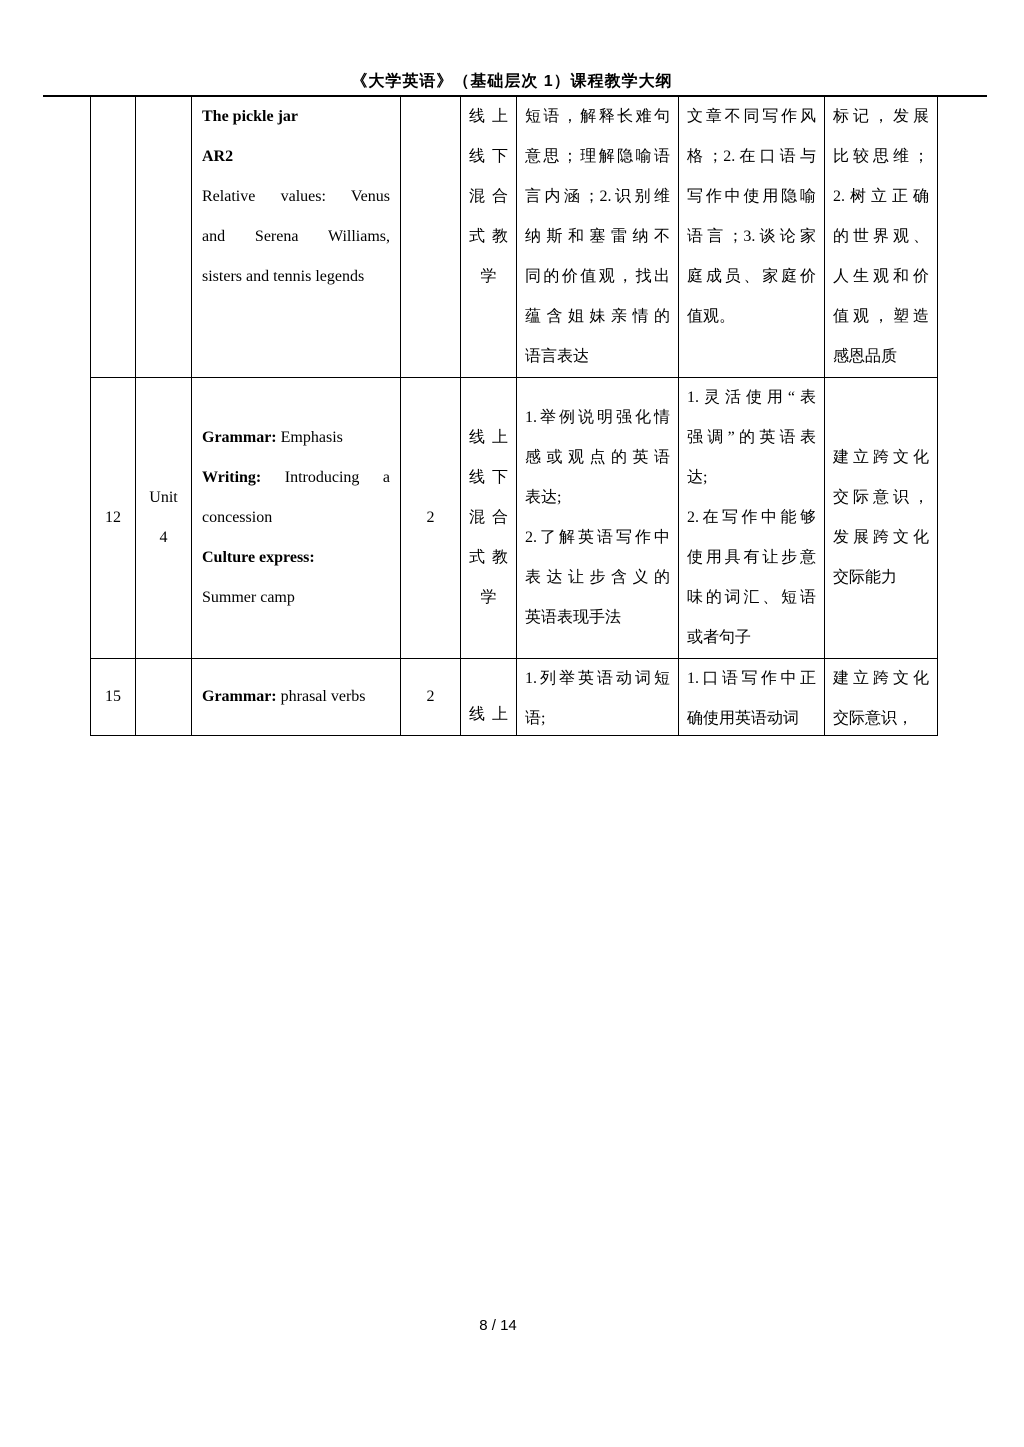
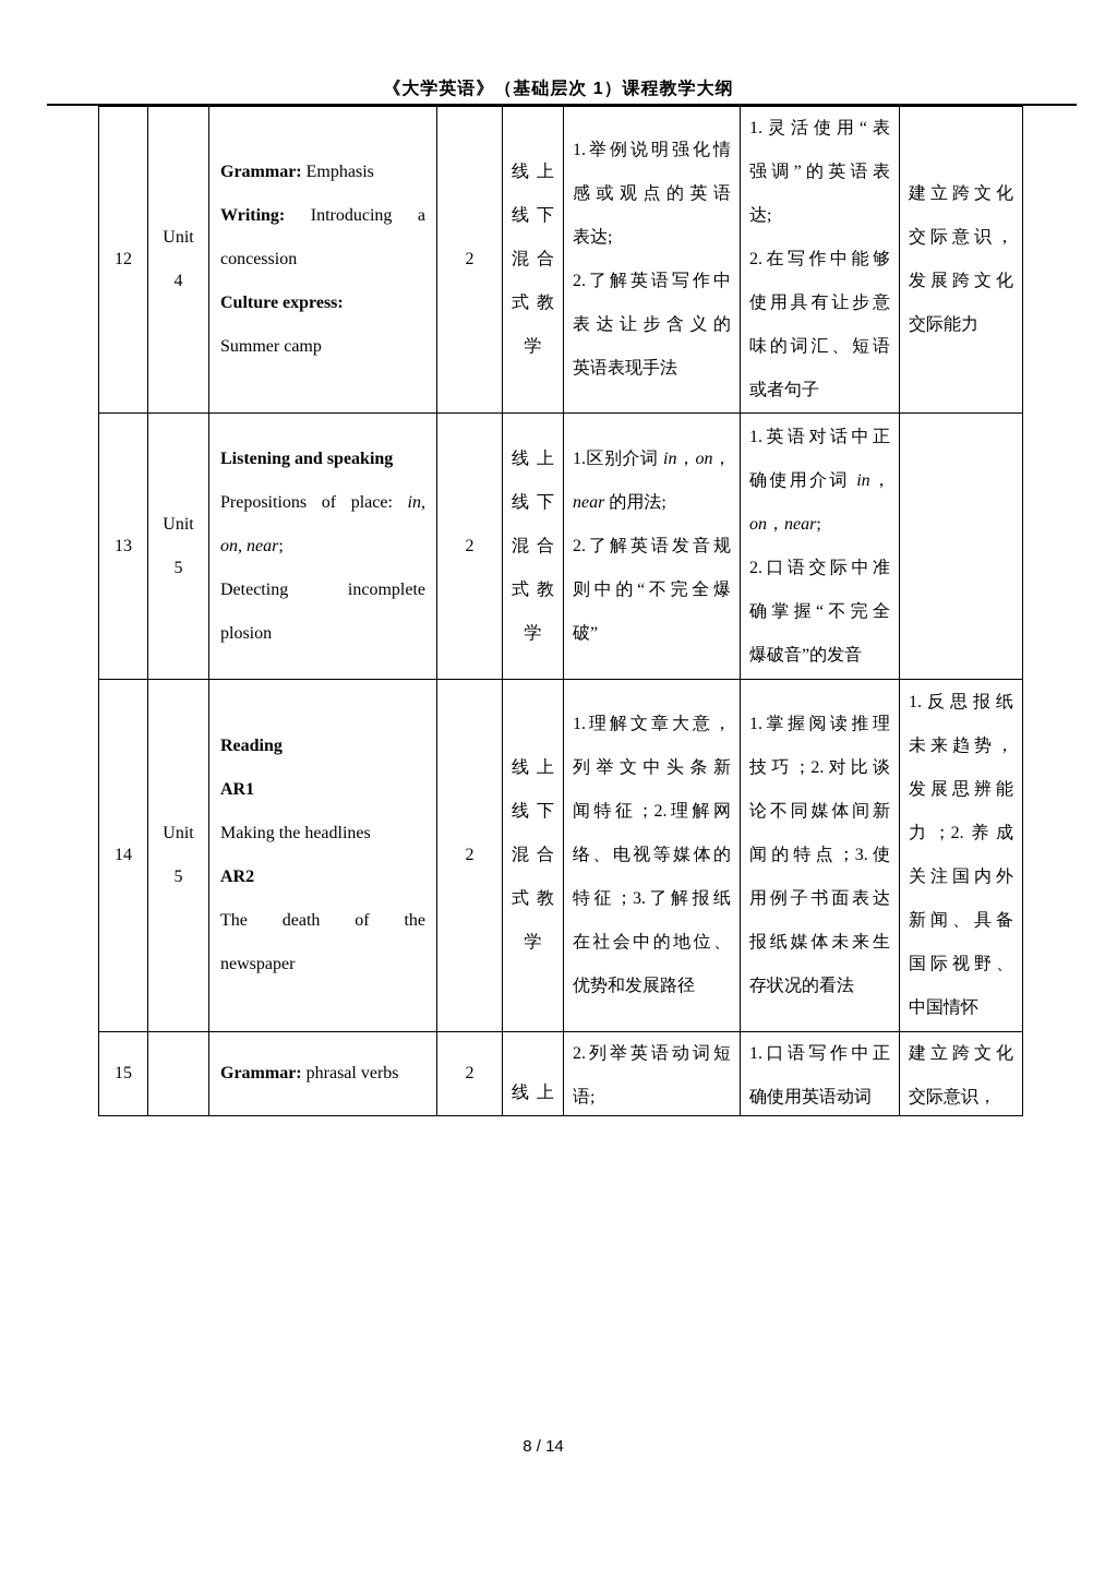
  《大学英语》（基础层次 1）课程教学大纲
- 		The pickle jarAR2Relative values: Venusand Serena Williams,sisters and tennis legends		线上线下混合式教学	短语，解释长难句意思；理解隐喻语言内涵；2.识别维纳斯和塞雷纳不同的价值观，找出蕴含姐妹亲情的语言表达	文章不同写作风格；2.在口语与写作中使用隐喻语言；3.谈论家庭成员、家庭价值观。	标记，发展比较思维；2.树立正确的世界观、人生观和价值观，塑造感恩品质
  12	Unit4	Grammar: EmphasisWriting: Introducing aconcessionCulture express:Summer camp	2	线上线下混合式教学	1.举例说明强化情感或观点的英语表达;2.了解英语写作中表达让步含义的英语表现手法	1.灵活使用“表强调”的英语表达;2.在写作中能够使用具有让步意味的词汇、短语或者句子	建立跨文化交际意识，发展跨文化交际能力
+ 13	Unit5	Listening and speakingPrepositions of place: in,on, near;Detecting incompleteplosion	2	线上线下混合式教学	1.区别介词 in，on，near 的用法;2.了解英语发音规则中的“不完全爆破”	1.英语对话中正确使用介词 in，on，near;2.口语交际中准确掌握“不完全爆破音”的发音
+ 14	Unit5	ReadingAR1Making the headlinesAR2The death of thenewspaper	2	线上线下混合式教学	1.理解文章大意，列举文中头条新闻特征；2.理解网络、电视等媒体的特征；3.了解报纸在社会中的地位、优势和发展路径	1.掌握阅读推理技巧；2.对比谈论不同媒体间新闻的特点；3.使用例子书面表达报纸媒体未来生存状况的看法	1.反思报纸未来趋势，发展思辨能力；2.养成关注国内外新闻、具备国际视野、中国情怀
- 15		Grammar: phrasal verbs	2	线上	1.列举英语动词短语;	1.口语写作中正确使用英语动词	建立跨文化交际意识，
+ 15		Grammar: phrasal verbs	2	线上	2.列举英语动词短语;	1.口语写作中正确使用英语动词	建立跨文化交际意识，
  8 / 14
